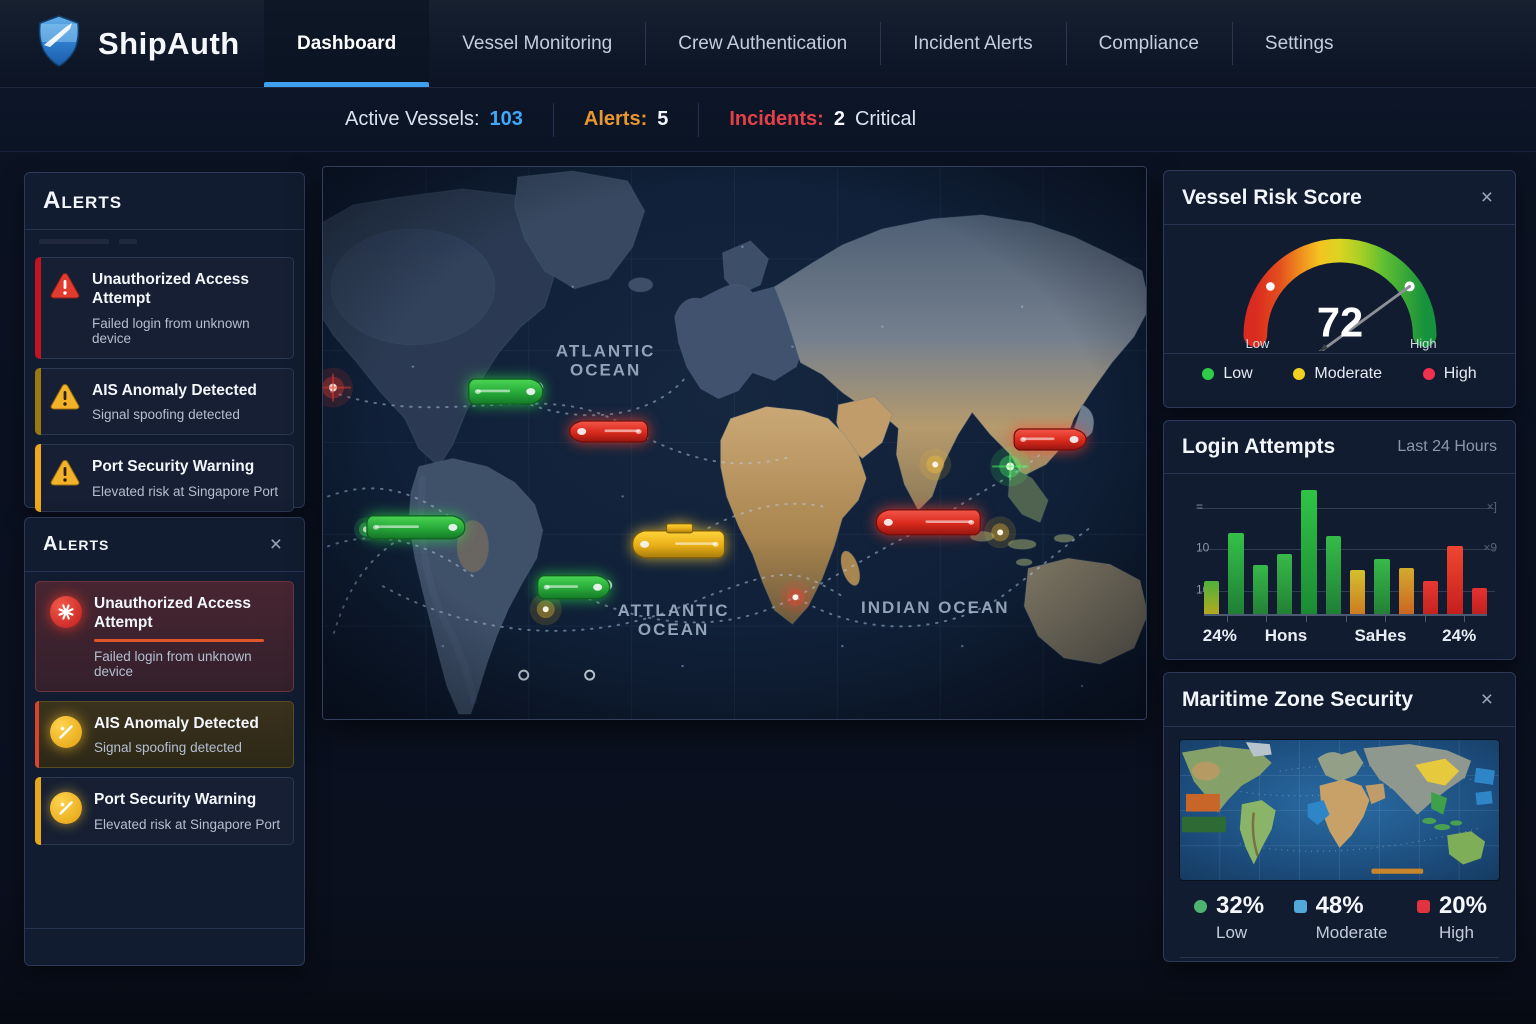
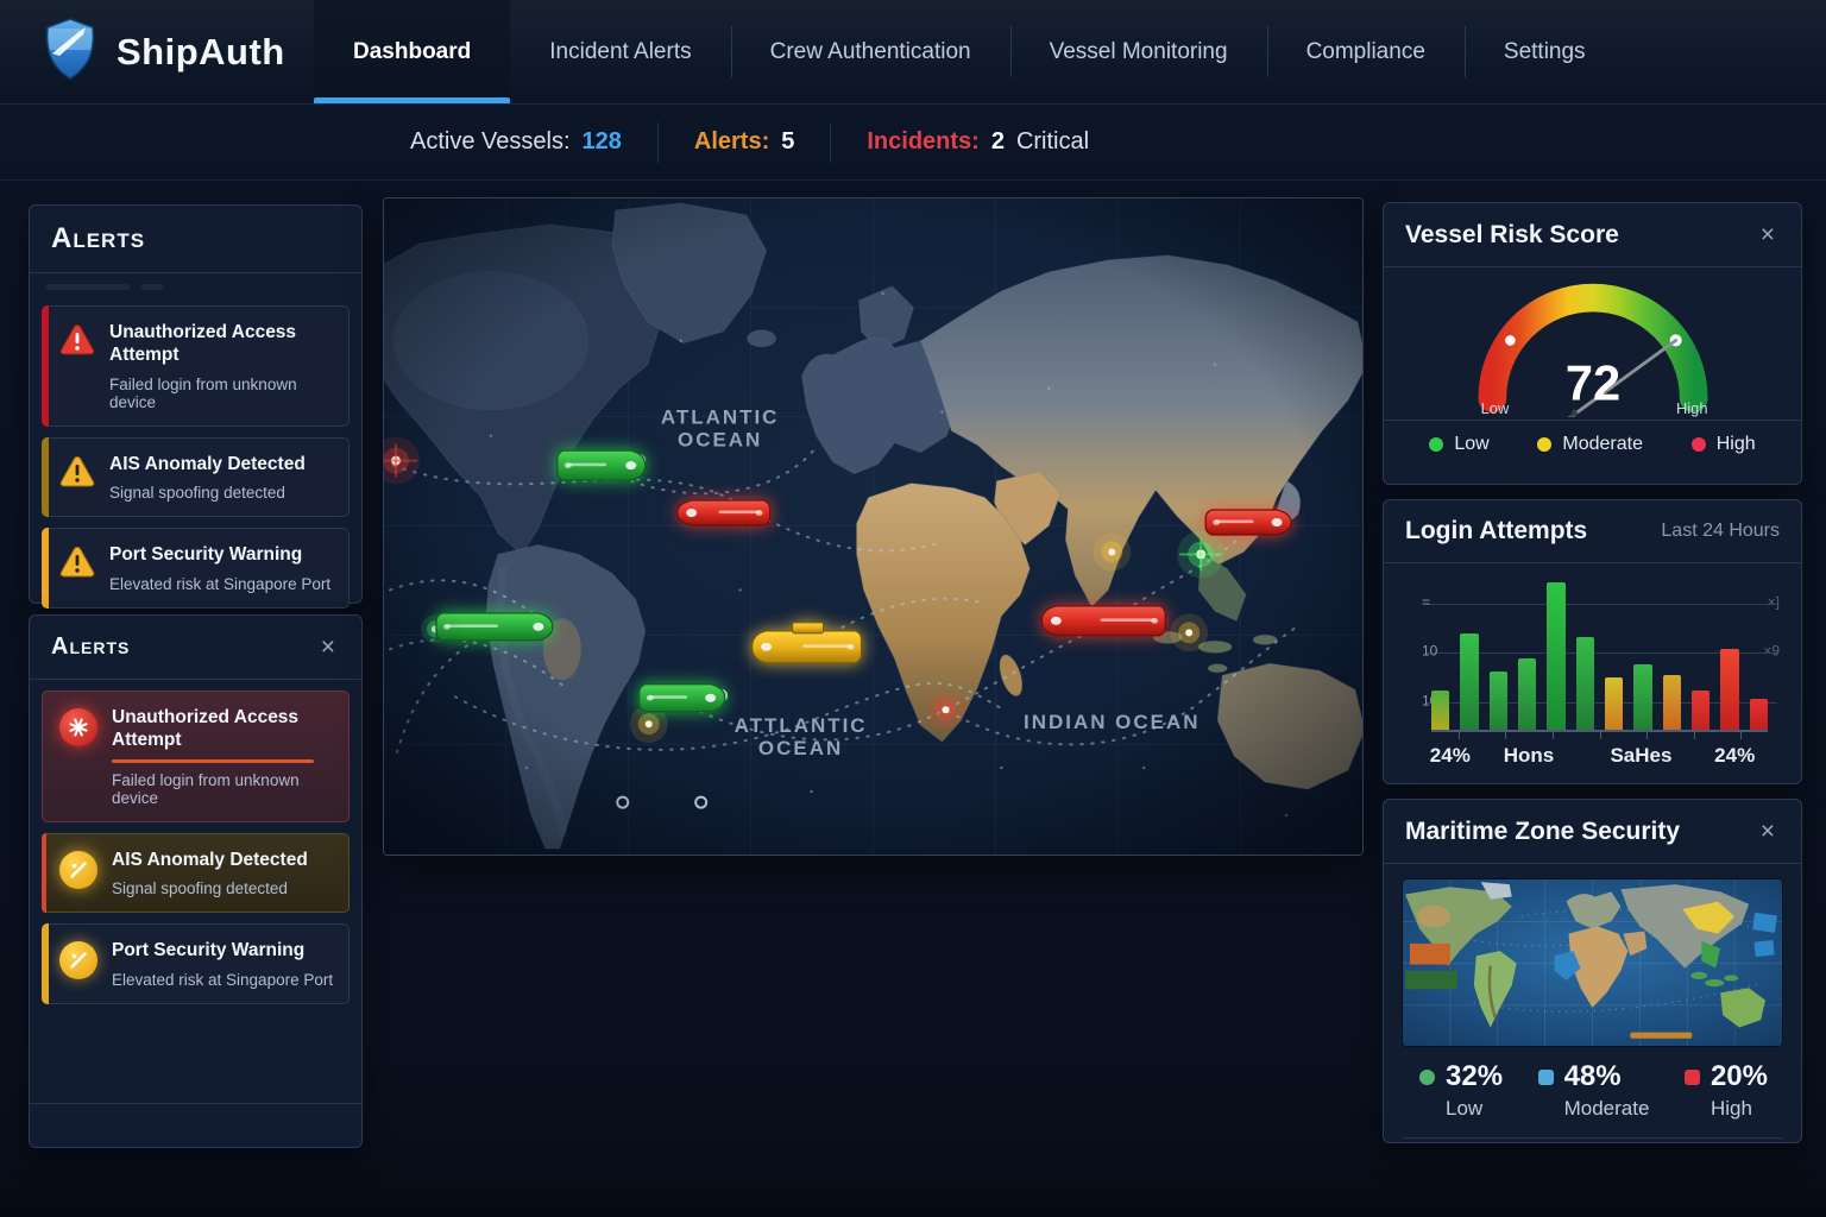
  ShipAuth
  Dashboard
- Vessel Monitoring
+ Incident Alerts
  Crew Authentication
- Incident Alerts
+ Vessel Monitoring
  Compliance
  Settings
  Active Vessels:
- 103
+ 128
  Alerts:
  5
  Incidents:
  2
  Critical
  Alerts
  Unauthorized Access Attempt
  Failed login from unknown device
  AIS Anomaly Detected
  Signal spoofing detected
  Port Security Warning
  Elevated risk at Singapore Port
  Alerts
  ×
  Unauthorized Access Attempt
  Failed login from unknown device
  AIS Anomaly Detected
  Signal spoofing detected
  Port Security Warning
  Elevated risk at Singapore Port
  Vessel Risk Score
  ×
  72
  Low
  High
  Low
  Moderate
  High
  Login Attempts
  Last 24 Hours
  =
  ×]
  10
  ×9
  24%
  Hons
  SaHes
  24%
  Maritime Zone Security
  ×
  32%
  Low
  48%
  Moderate
  20%
  High
